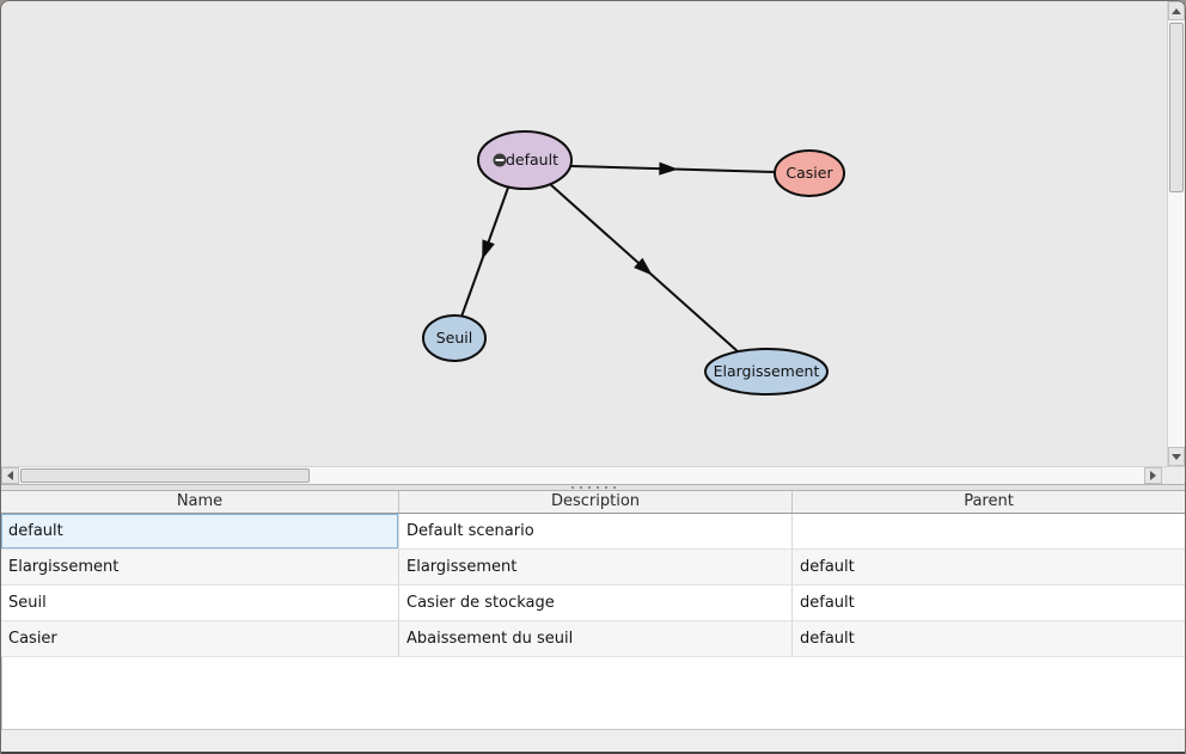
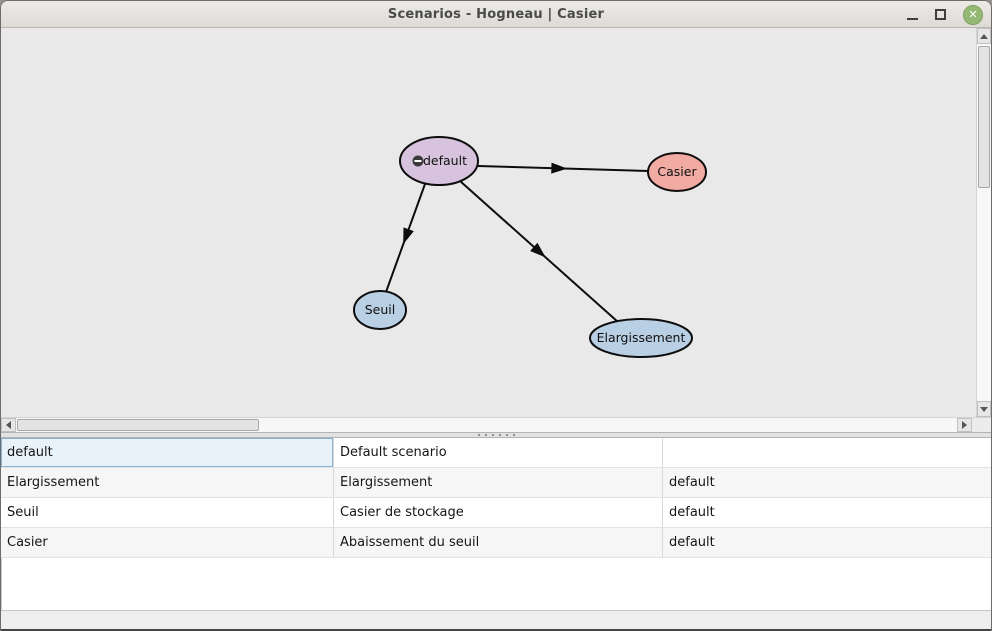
+ Scenarios - Hogneau | Casier
+ ✕
  default
  Casier
  Seuil
  Elargissement
- Name
- Description
- Parent
  default
  Default scenario
  Elargissement
  Elargissement
  default
  Seuil
  Casier de stockage
  default
  Casier
  Abaissement du seuil
  default
